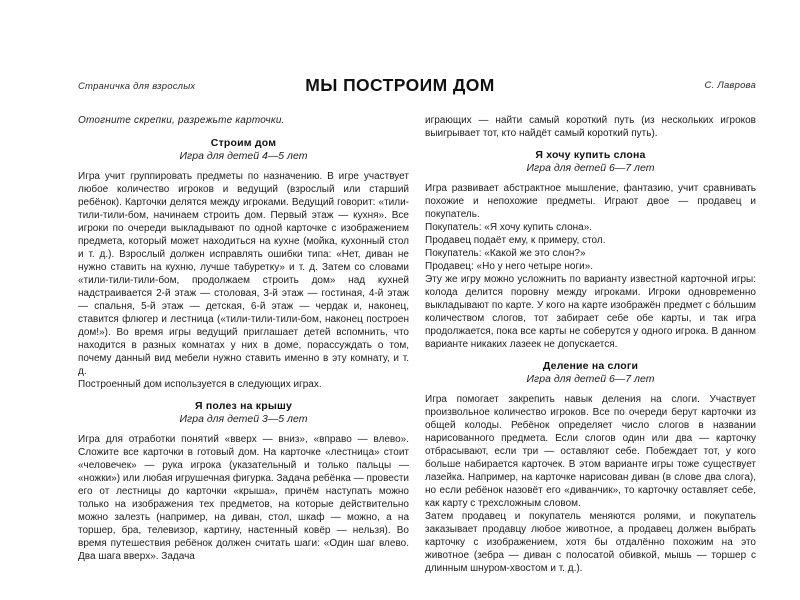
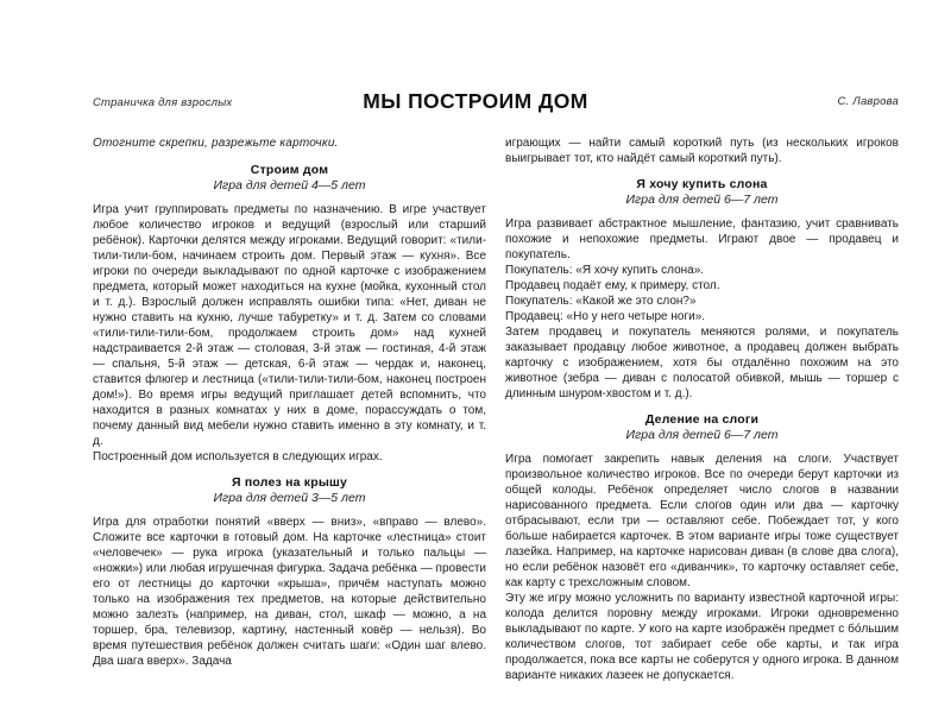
  Страничка для взрослых
  МЫ ПОСТРОИМ ДОМ
  С. Лаврова
  Отогните скрепки, разрежьте карточки.
  Строим дом
  Игра для детей 4—5 лет
  Игра учит группировать предметы по назначению. В игре участвует любое количество игроков и ведущий (взрослый или старший ребёнок). Карточки делятся между игроками. Ведущий говорит: «тили-тили-тили-бом, начинаем строить дом. Первый этаж — кухня». Все игроки по очереди выкладывают по одной карточке с изображением предмета, который может находиться на кухне (мойка, кухонный стол и т. д.). Взрослый должен исправлять ошибки типа: «Нет, диван не нужно ставить на кухню, лучше табуретку» и т. д. Затем со словами «тили-тили-тили-бом, продолжаем строить дом» над кухней надстраивается 2-й этаж — столовая, 3-й этаж — гостиная, 4-й этаж — спальня, 5-й этаж — детская, 6-й этаж — чердак и, наконец, ставится флюгер и лестница («тили-тили-тили-бом, наконец построен дом!»). Во время игры ведущий приглашает детей вспомнить, что находится в разных комнатах у них в доме, порассуждать о том, почему данный вид мебели нужно ставить именно в эту комнату, и т. д.
  Построенный дом используется в следующих играх.
  Я полез на крышу
  Игра для детей 3—5 лет
  Игра для отработки понятий «вверх — вниз», «вправо — влево». Сложите все карточки в готовый дом. На карточке «лестница» стоит «человечек» — рука игрока (указательный и только пальцы — «ножки») или любая игрушечная фигурка. Задача ребёнка — провести его от лестницы до карточки «крыша», причём наступать можно только на изображения тех предметов, на которые действительно можно залезть (например, на диван, стол, шкаф — можно, а на торшер, бра, телевизор, картину, настенный ковёр — нельзя). Во время путешествия ребёнок должен считать шаги: «Один шаг влево. Два шага вверх». Задача
  играющих — найти самый короткий путь (из нескольких игроков выигрывает тот, кто найдёт самый короткий путь).
  Я хочу купить слона
  Игра для детей 6—7 лет
  Игра развивает абстрактное мышление, фантазию, учит сравнивать похожие и непохожие предметы. Играют двое — продавец и покупатель.
  Покупатель: «Я хочу купить слона».
  Продавец подаёт ему, к примеру, стол.
  Покупатель: «Какой же это слон?»
  Продавец: «Но у него четыре ноги».
- Эту же игру можно усложнить по варианту известной карточной игры: колода делится поровну между игроками. Игроки одновременно выкладывают по карте. У кого на карте изображён предмет с бо́льшим количеством слогов, тот забирает себе обе карты, и так игра продолжается, пока все карты не соберутся у одного игрока. В данном варианте никаких лазеек не допускается.
+ Затем продавец и покупатель меняются ролями, и покупатель заказывает продавцу любое животное, а продавец должен выбрать карточку с изображением, хотя бы отдалённо похожим на это животное (зебра — диван с полосатой обивкой, мышь — торшер с длинным шнуром-хвостом и т. д.).
  Деление на слоги
  Игра для детей 6—7 лет
  Игра помогает закрепить навык деления на слоги. Участвует произвольное количество игроков. Все по очереди берут карточки из общей колоды. Ребёнок определяет число слогов в названии нарисованного предмета. Если слогов один или два — карточку отбрасывают, если три — оставляют себе. Побеждает тот, у кого больше набирается карточек. В этом варианте игры тоже существует лазейка. Например, на карточке нарисован диван (в слове два слога), но если ребёнок назовёт его «диванчик», то карточку оставляет себе, как карту с трехсложным словом.
- Затем продавец и покупатель меняются ролями, и покупатель заказывает продавцу любое животное, а продавец должен выбрать карточку с изображением, хотя бы отдалённо похожим на это животное (зебра — диван с полосатой обивкой, мышь — торшер с длинным шнуром-хвостом и т. д.).
+ Эту же игру можно усложнить по варианту известной карточной игры: колода делится поровну между игроками. Игроки одновременно выкладывают по карте. У кого на карте изображён предмет с бо́льшим количеством слогов, тот забирает себе обе карты, и так игра продолжается, пока все карты не соберутся у одного игрока. В данном варианте никаких лазеек не допускается.
